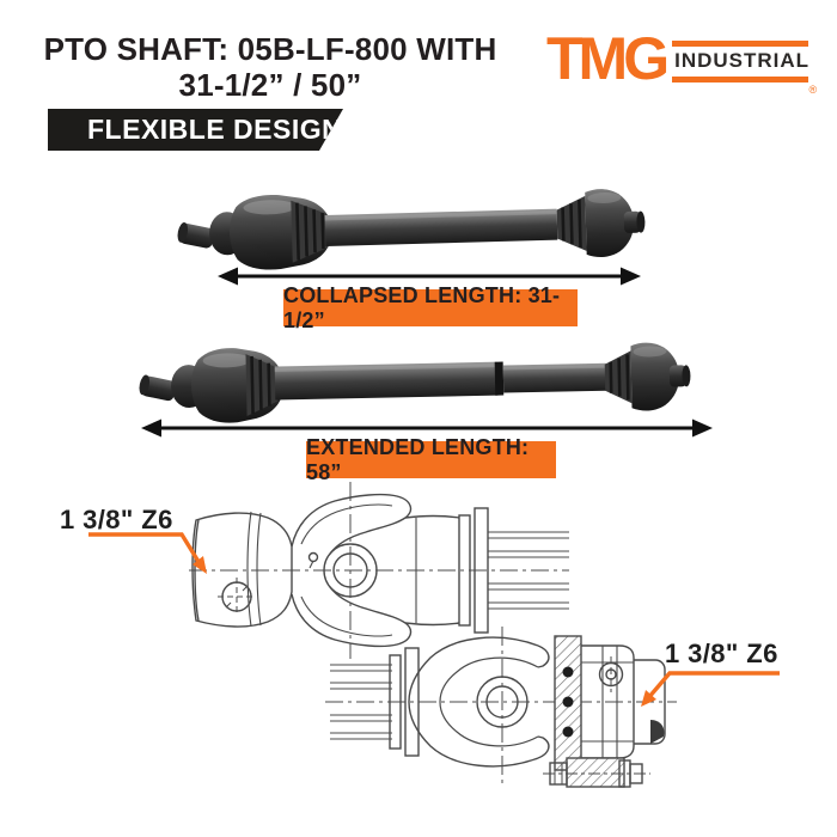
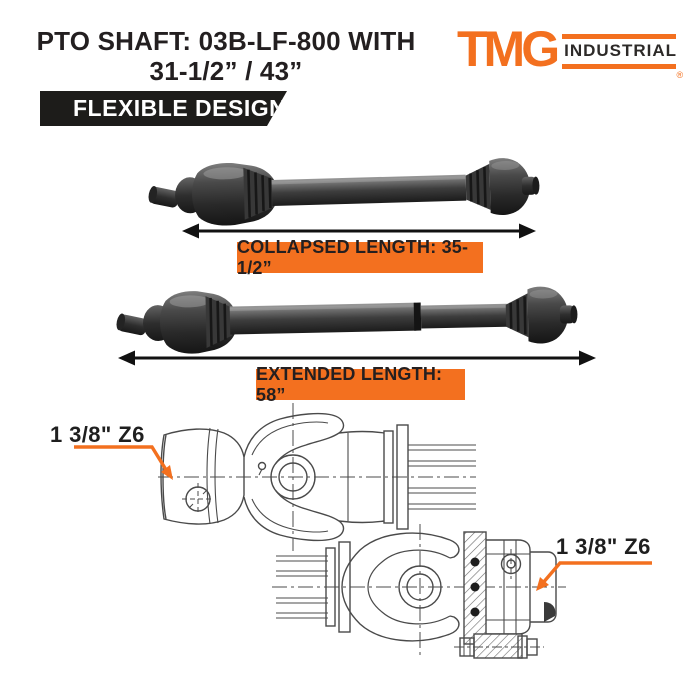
- PTO SHAFT: 05B-LF-800 WITH
+ PTO SHAFT: 03B-LF-800 WITH
- 31-1/2” / 50”
+ 31-1/2” / 43”
  TMG
  INDUSTRIAL
  ®
  FLEXIBLE DESIG
- COLLAPSED LENGTH: 31-1/2”
+ COLLAPSED LENGTH: 35-1/2”
  EXTENDED LENGTH: 58”
  1 3/8" Z6
  1 3/8" Z6
